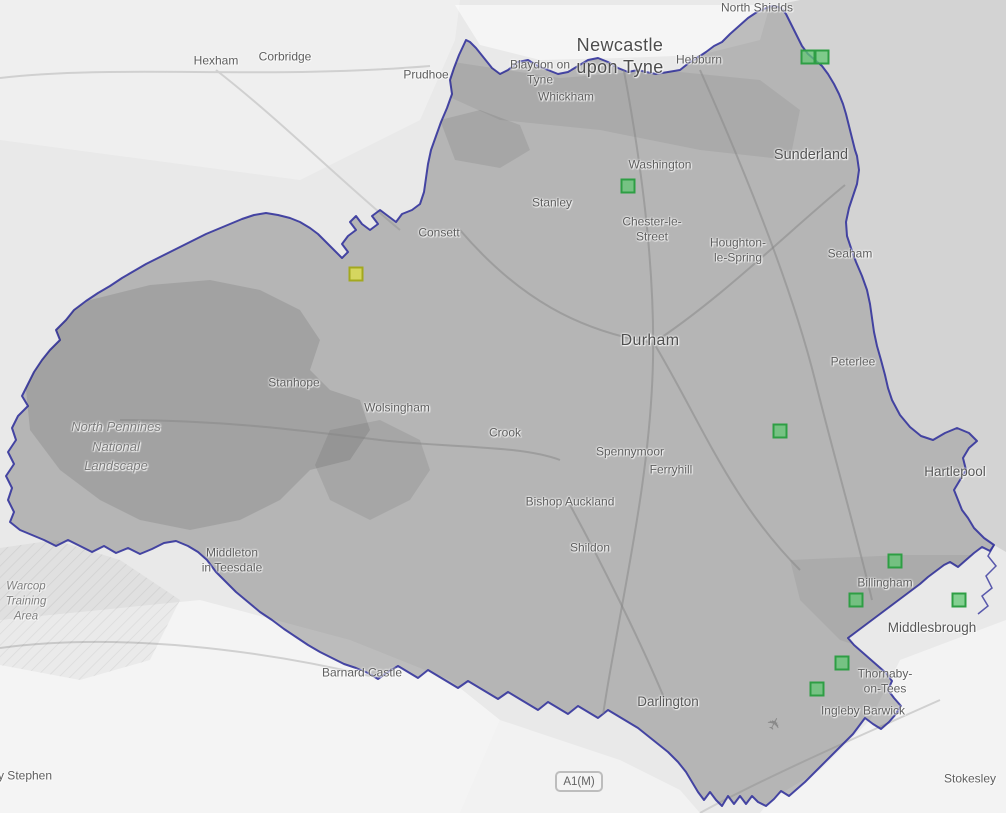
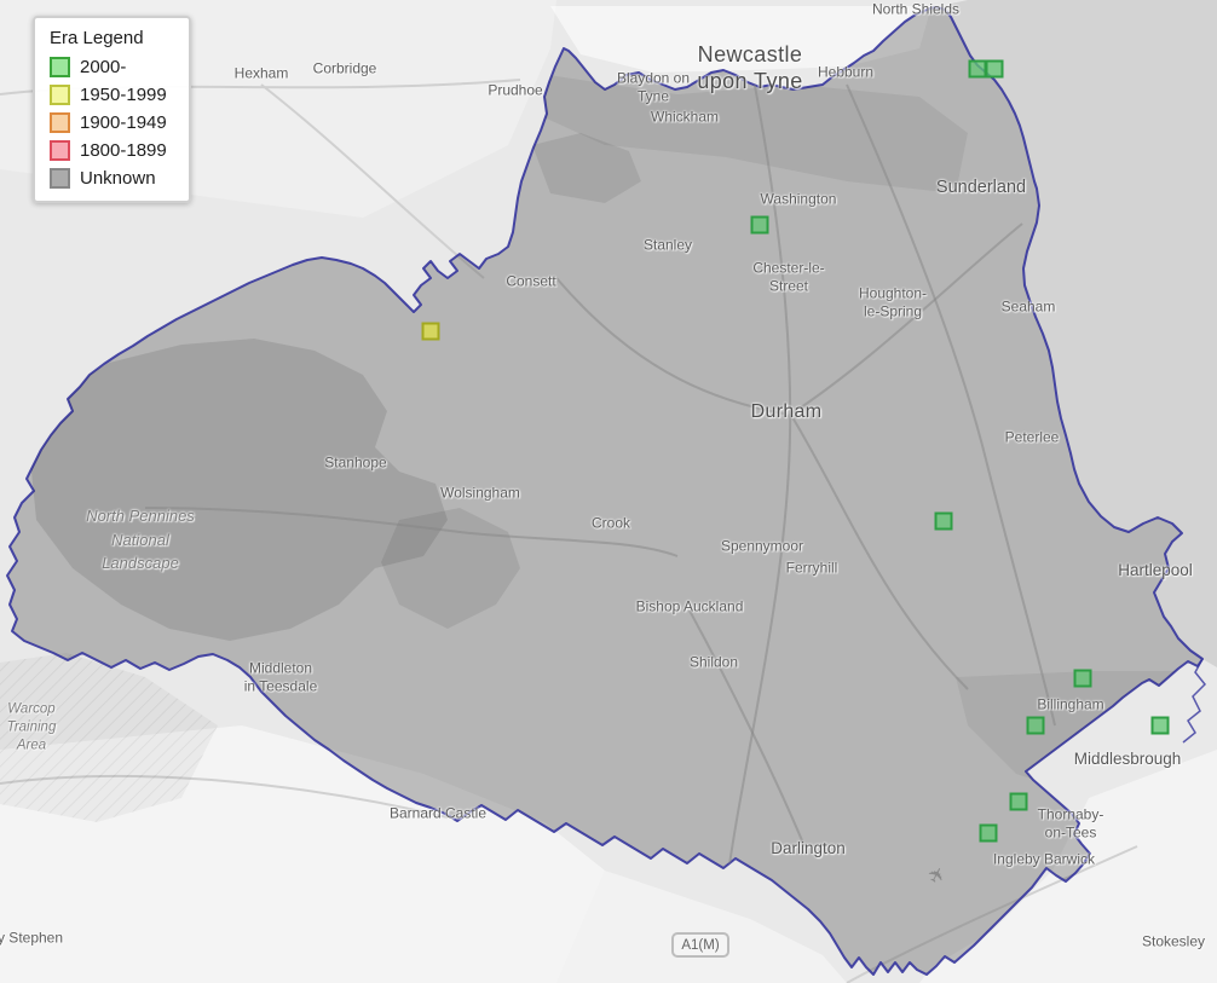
  Newcastle
  upon Tyne
  Sunderland
  Durham
  Middlesbrough
  Darlington
  Hartlepool
  Hexham
  Corbridge
  Prudhoe
  Blaydon on
  Tyne
  Whickham
  Hebburn
  North Shields
  Washington
  Stanley
  Chester-le-
  Street
  Houghton-
  le-Spring
  Seaham
  Consett
  Peterlee
  Stanhope
  Wolsingham
  Crook
  Spennymoor
  Ferryhill
  Bishop Auckland
  Shildon
  Middleton
  in Teesdale
  Billingham
  Thornaby-
  on-Tees
  Ingleby Barwick
  Barnard Castle
  Stokesley
  y Stephen
  North Pennines
  National
  Landscape
  Warcop
  Training
  Area
  A1(M)
+ Era Legend
+ 2000-
+ 1950-1999
+ 1900-1949
+ 1800-1899
+ Unknown
